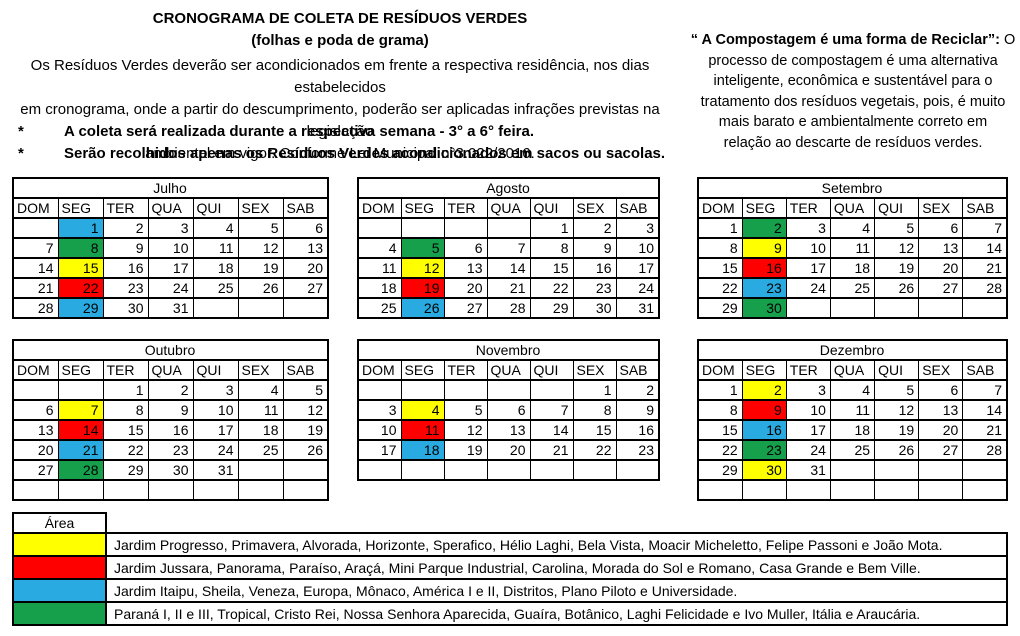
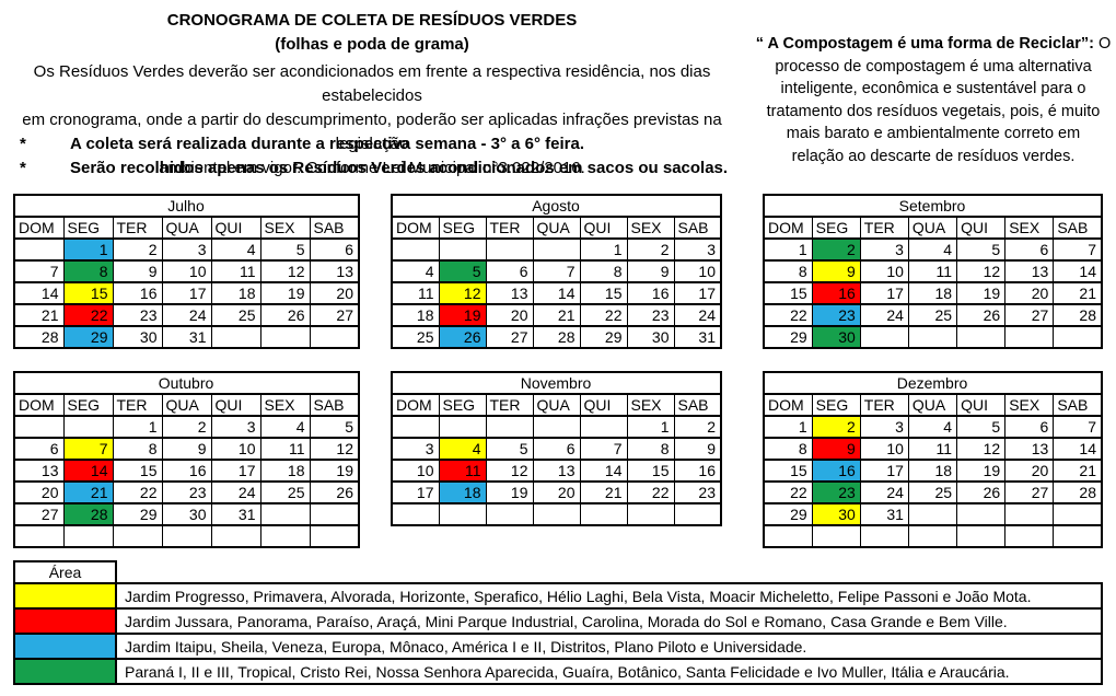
  CRONOGRAMA DE COLETA DE RESÍDUOS VERDES
  (folhas e poda de grama)
  Os Resíduos Verdes deverão ser acondicionados em frente a respectiva residência, nos dias estabelecidos
  em cronograma, onde a partir do descumprimento, poderão ser aplicadas infrações previstas na legislação
  ambiental em vigor. Conforme Lei Municipal n°3.022/2016.
  *
  A coleta será realizada durante a respectiva semana - 3° a 6° feira.
  *
  Serão recolhidos apenas os Resíduos Verdes acondicionados em sacos ou sacolas.
  “ A Compostagem é uma forma de Reciclar”: O
  processo de compostagem é uma alternativa
  inteligente, econômica e sustentável para o
  tratamento dos resíduos vegetais, pois, é muito
  mais barato e ambientalmente correto em
  relação ao descarte de resíduos verdes.
  Julho
  DOM	SEG	TER	QUA	QUI	SEX	SAB
  	1	2	3	4	5	6
  7	8	9	10	11	12	13
  14	15	16	17	18	19	20
  21	22	23	24	25	26	27
  28	29	30	31
  Agosto
  DOM	SEG	TER	QUA	QUI	SEX	SAB
  				1	2	3
  4	5	6	7	8	9	10
  11	12	13	14	15	16	17
  18	19	20	21	22	23	24
  25	26	27	28	29	30	31
  Setembro
  DOM	SEG	TER	QUA	QUI	SEX	SAB
  1	2	3	4	5	6	7
  8	9	10	11	12	13	14
  15	16	17	18	19	20	21
  22	23	24	25	26	27	28
  29	30
  Outubro
  DOM	SEG	TER	QUA	QUI	SEX	SAB
  		1	2	3	4	5
  6	7	8	9	10	11	12
  13	14	15	16	17	18	19
  20	21	22	23	24	25	26
  27	28	29	30	31
  Novembro
  DOM	SEG	TER	QUA	QUI	SEX	SAB
  					1	2
  3	4	5	6	7	8	9
  10	11	12	13	14	15	16
  17	18	19	20	21	22	23
  Dezembro
  DOM	SEG	TER	QUA	QUI	SEX	SAB
  1	2	3	4	5	6	7
  8	9	10	11	12	13	14
  15	16	17	18	19	20	21
  22	23	24	25	26	27	28
  29	30	31
  Área
  	Jardim Progresso, Primavera, Alvorada, Horizonte, Sperafico, Hélio Laghi, Bela Vista, Moacir Micheletto, Felipe Passoni e João Mota.
  	Jardim Jussara, Panorama, Paraíso, Araçá, Mini Parque Industrial, Carolina, Morada do Sol e Romano, Casa Grande e Bem Ville.
  	Jardim Itaipu, Sheila, Veneza, Europa, Mônaco, América I e II, Distritos, Plano Piloto e Universidade.
- 	Paraná I, II e III, Tropical, Cristo Rei, Nossa Senhora Aparecida, Guaíra, Botânico, Laghi Felicidade e Ivo Muller, Itália e Araucária.
+ 	Paraná I, II e III, Tropical, Cristo Rei, Nossa Senhora Aparecida, Guaíra, Botânico, Santa Felicidade e Ivo Muller, Itália e Araucária.
